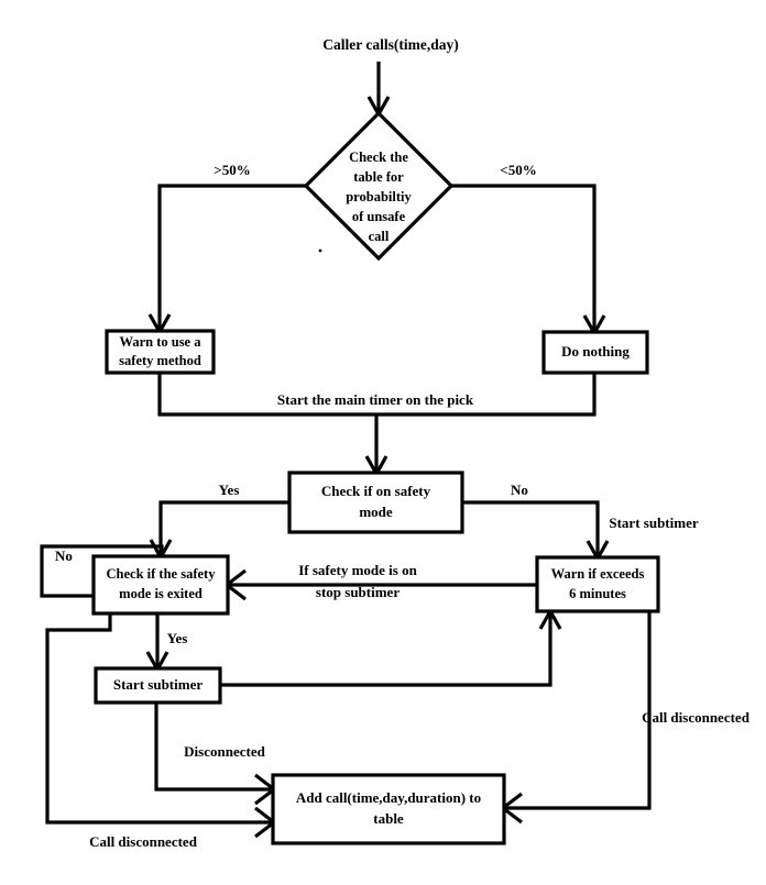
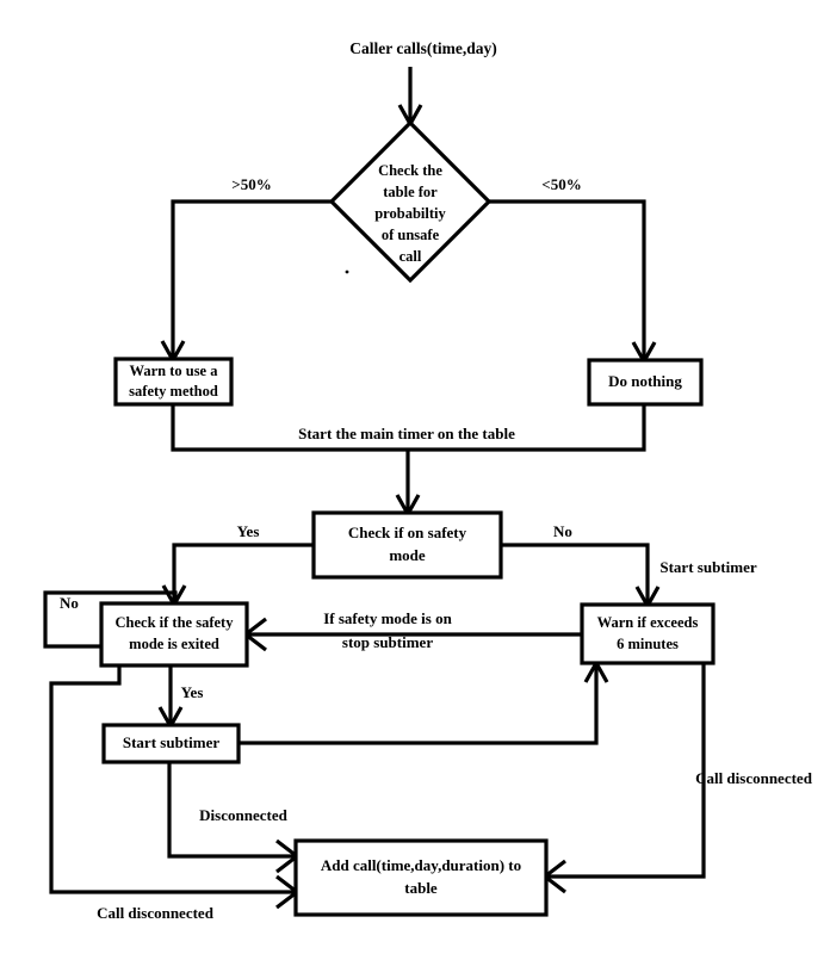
  Caller calls(time,day)
  Check the
  table for
  probabiltiy
  of unsafe
  call
  Warn to use a
  safety method
  Do nothing
  Check if on safety
  mode
  Check if the safety
  mode is exited
  Warn if exceeds
  6 minutes
  Start subtimer
  Add call(time,day,duration) to
  table
  >50%
  <50%
- Start the main timer on the pick
+ Start the main timer on the table
  Yes
  No
  Start subtimer
  No
  If safety mode is on
  stop subtimer
  Yes
  Disconnected
  Call disconnected
  Call disconnected
